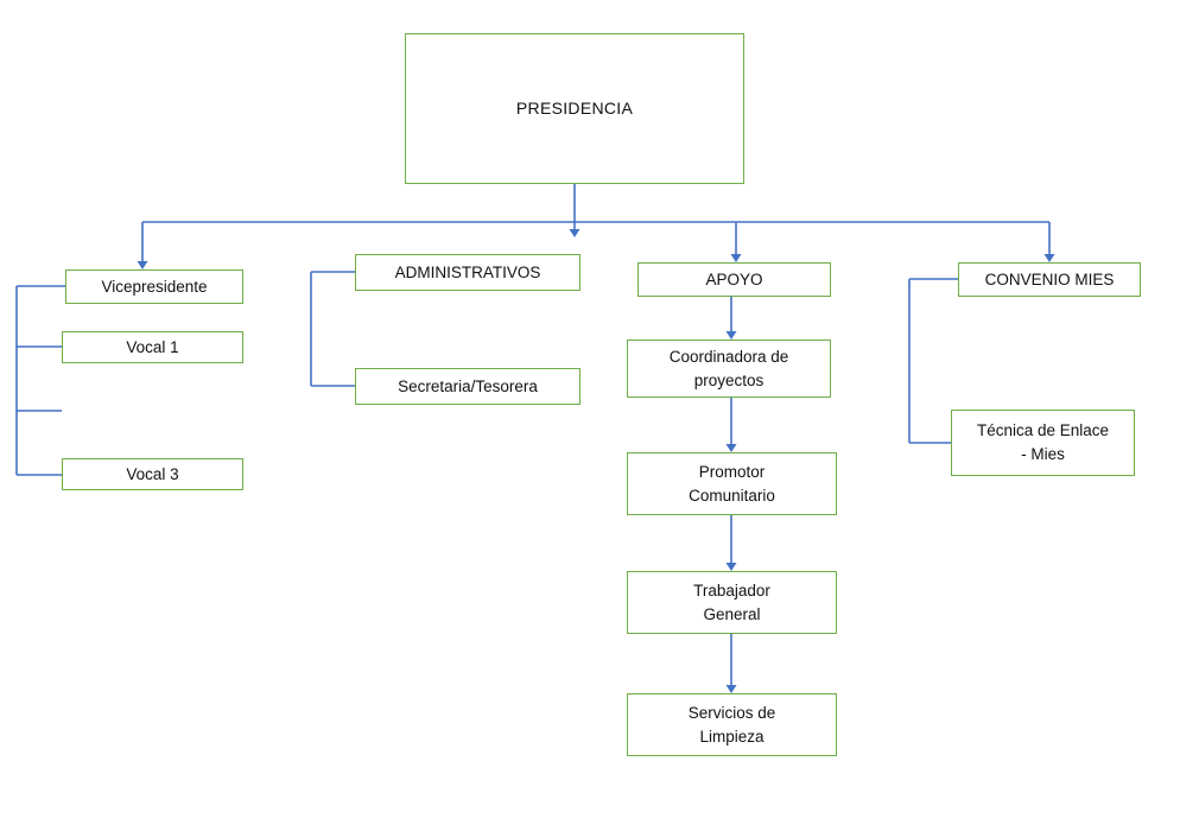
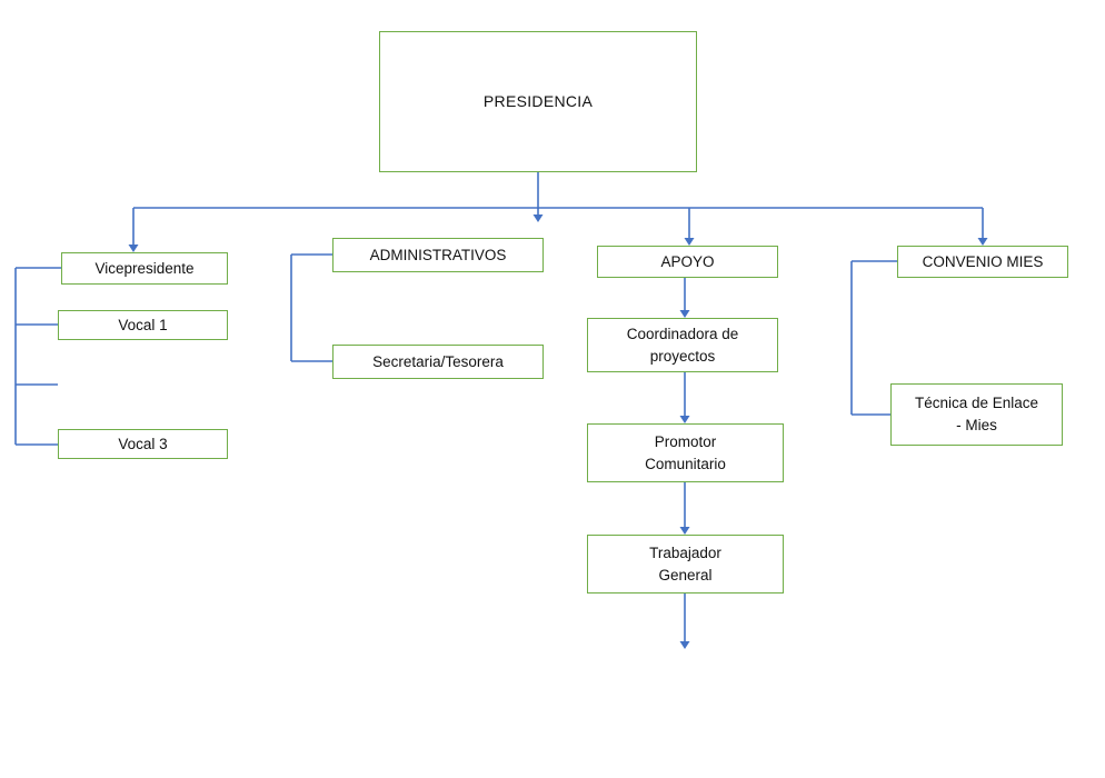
  PRESIDENCIA
  Vicepresidente
  Vocal 1
  Vocal 3
  ADMINISTRATIVOS
  Secretaria/Tesorera
  APOYO
  Coordinadora de
  proyectos
  Promotor
  Comunitario
  Trabajador
  General
- Servicios de
- Limpieza
  CONVENIO MIES
  Técnica de Enlace
  - Mies
